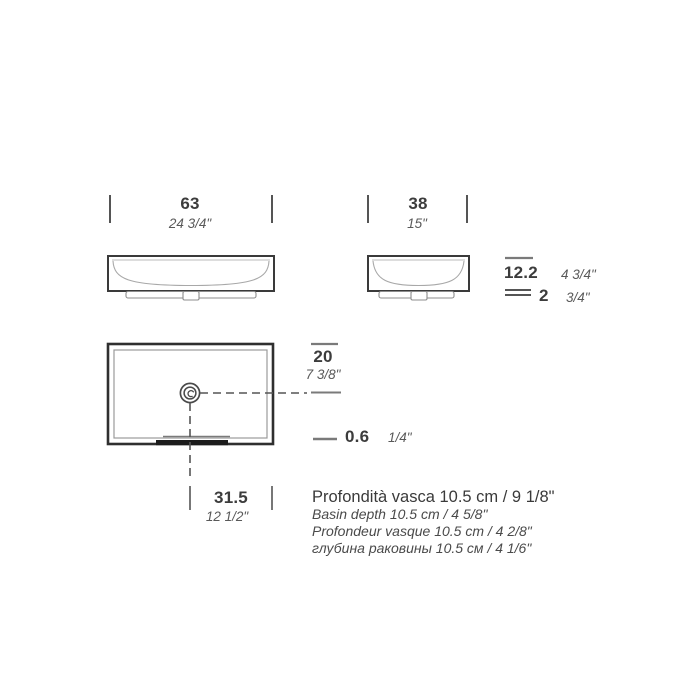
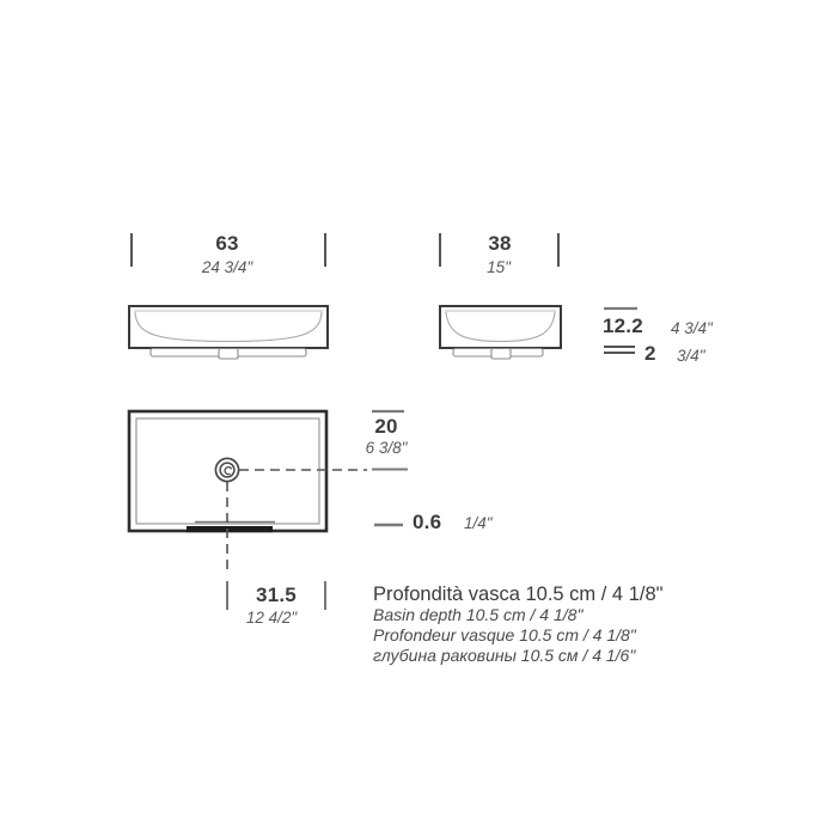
  63
  24 3/4"
  38
  15"
  12.2
  4 3/4"
  2
  3/4"
  20
- 7 3/8"
+ 6 3/8"
  0.6
  1/4"
  31.5
- 12 1/2"
+ 12 4/2"
- Profondità vasca 10.5 cm / 9 1/8"
+ Profondità vasca 10.5 cm / 4 1/8"
- Basin depth 10.5 cm / 4 5/8"
+ Basin depth 10.5 cm / 4 1/8"
- Profondeur vasque 10.5 cm / 4 2/8"
+ Profondeur vasque 10.5 cm / 4 1/8"
  глубина раковины 10.5 см / 4 1/6"
